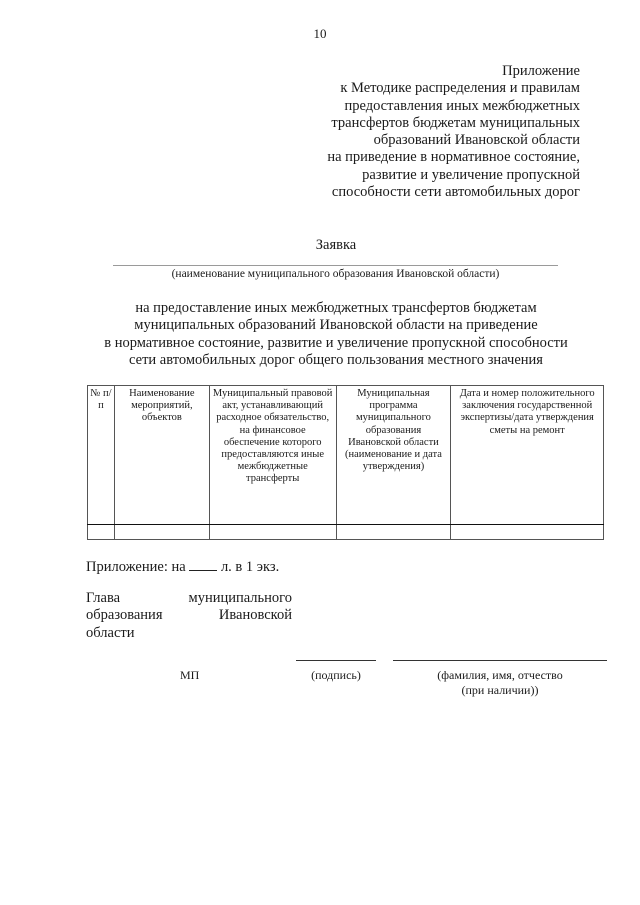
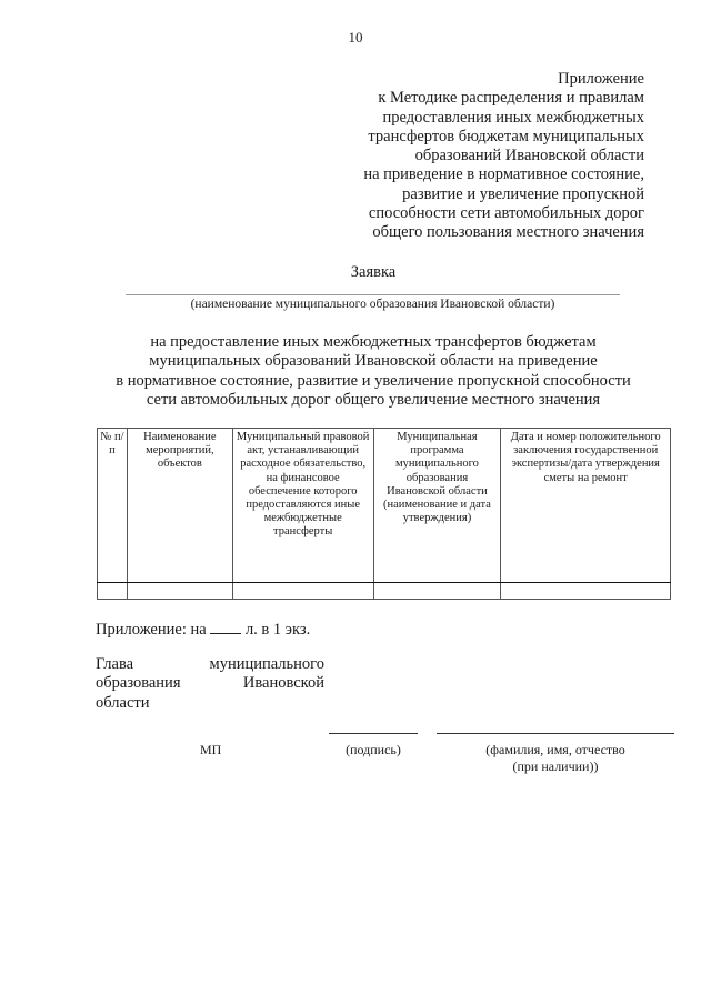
  10
  Приложение
  к Методике распределения и правилам
  предоставления иных межбюджетных
  трансфертов бюджетам муниципальных
  образований Ивановской области
  на приведение в нормативное состояние,
  развитие и увеличение пропускной
  способности сети автомобильных дорог
+ общего пользования местного значения
  Заявка
  (наименование муниципального образования Ивановской области)
  на предоставление иных межбюджетных трансфертов бюджетам
  муниципальных образований Ивановской области на приведение
  в нормативное состояние, развитие и увеличение пропускной способности
- сети автомобильных дорог общего пользования местного значения
+ сети автомобильных дорог общего увеличение местного значения
  № п/п	Наименование мероприятий, объектов	Муниципальный правовой акт, устанавливающий расходное обязательство, на финансовое обеспечение которого предоставляются иные межбюджетные трансферты	Муниципальная программа муниципального образования Ивановской области (наименование и дата утверждения)	Дата и номер положительного заключения государственной экспертизы/дата утверждения сметы на ремонт
  Приложение: на л. в 1 экз.
  Глава
  муниципального
  образования
  Ивановской
  области
  МП
  (подпись)
  (фамилия, имя, отчество
  (при наличии))
